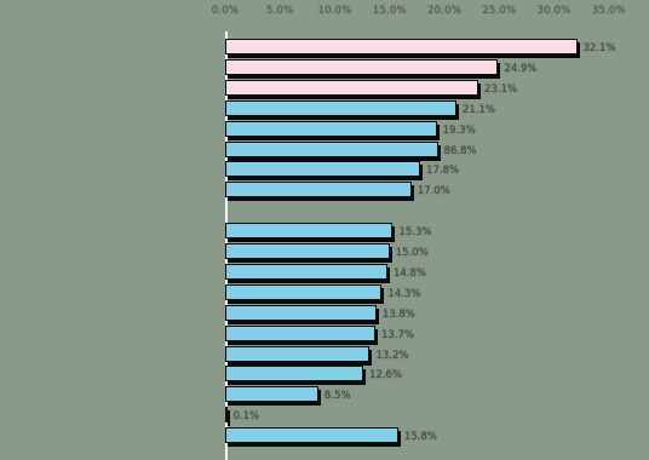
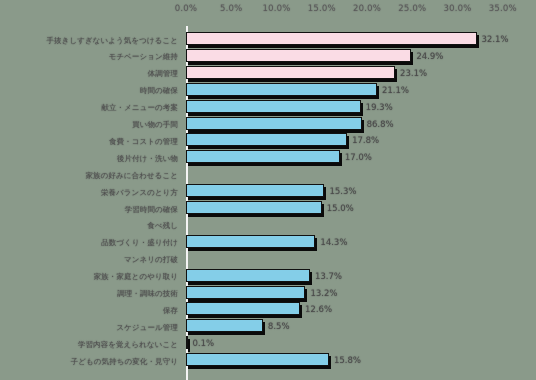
  0.0%
  5.0%
  10.0%
  15.0%
  20.0%
  25.0%
  30.0%
  35.0%
+ 手抜きしすぎないよう気をつけること
+ モチベーション維持
+ 体調管理
+ 時間の確保
+ 献立・メニューの考案
+ 買い物の手間
+ 食費・コストの管理
+ 後片付け・洗い物
+ 家族の好みに合わせること
+ 栄養バランスのとり方
+ 学習時間の確保
+ 食べ残し
+ 品数づくり・盛り付け
+ マンネリの打破
+ 家族・家庭とのやり取り
+ 調理・調味の技術
+ 保存
+ スケジュール管理
+ 学習内容を覚えられないこと
+ 子どもの気持ちの変化・見守り
  32.1%
  24.9%
  23.1%
  21.1%
  19.3%
  86.8%
  17.8%
  17.0%
  15.3%
  15.0%
- 14.8%
  14.3%
- 13.8%
  13.7%
  13.2%
  12.6%
  8.5%
  0.1%
  15.8%
